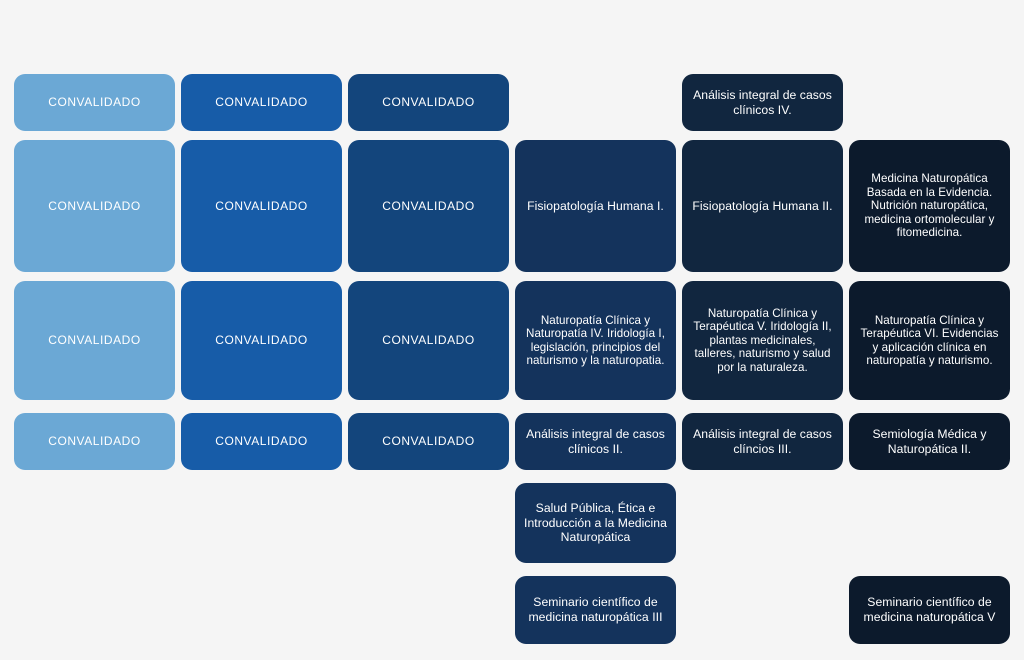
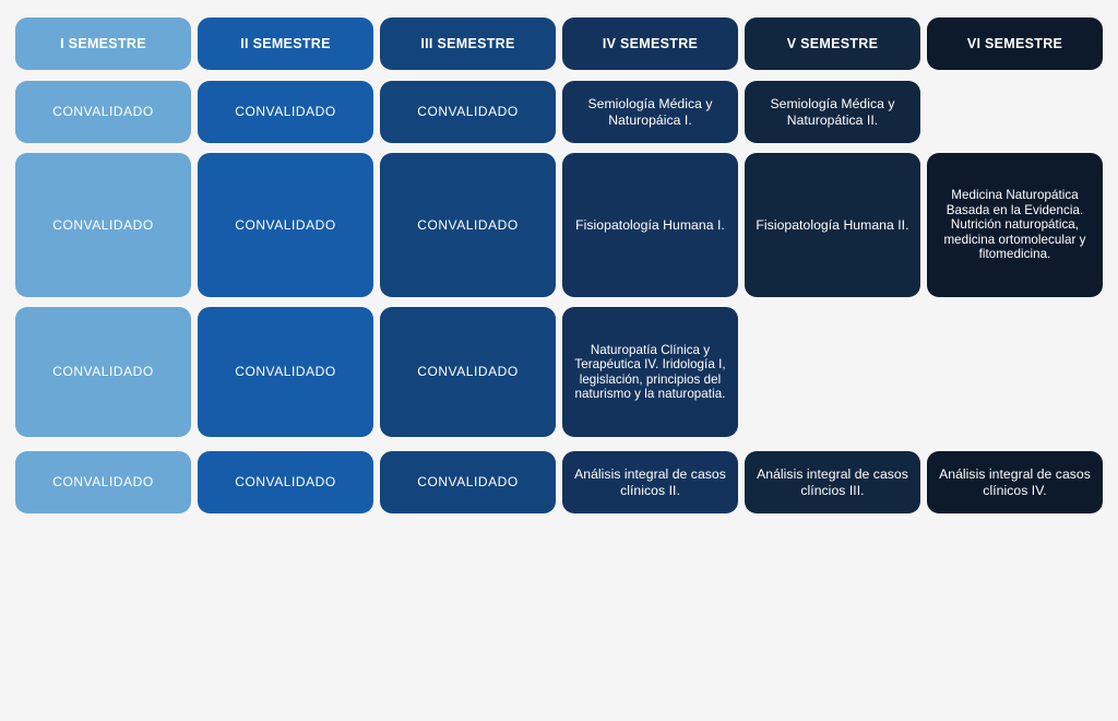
+ I SEMESTRE
+ II SEMESTRE
+ III SEMESTRE
+ IV SEMESTRE
+ V SEMESTRE
+ VI SEMESTRE
  CONVALIDADO
  CONVALIDADO
  CONVALIDADO
+ Semiología Médica y Naturopáica I.
- Análisis integral de casos clínicos IV.
+ Semiología Médica y Naturopática II.
  CONVALIDADO
  CONVALIDADO
  CONVALIDADO
  Fisiopatología Humana I.
  Fisiopatología Humana II.
  Medicina Naturopática Basada en la Evidencia. Nutrición naturopática, medicina ortomolecular y fitomedicina.
  CONVALIDADO
  CONVALIDADO
  CONVALIDADO
- Naturopatía Clínica y Naturopatía IV. Iridología I, legislación, principios del naturismo y la naturopatia.
+ Naturopatía Clínica y Terapéutica IV. Iridología I, legislación, principios del naturismo y la naturopatia.
- Naturopatía Clínica y Terapéutica V. Iridología II, plantas medicinales, talleres, naturismo y salud por la naturaleza.
- Naturopatía Clínica y Terapéutica VI. Evidencias y aplicación clínica en naturopatía y naturismo.
  CONVALIDADO
  CONVALIDADO
  CONVALIDADO
  Análisis integral de casos clínicos II.
  Análisis integral de casos clíncios III.
- Semiología Médica y Naturopática II.
+ Análisis integral de casos clínicos IV.
- Salud Pública, Ética e Introducción a la Medicina Naturopática
- Seminario científico de medicina naturopática III
- Seminario científico de medicina naturopática V
